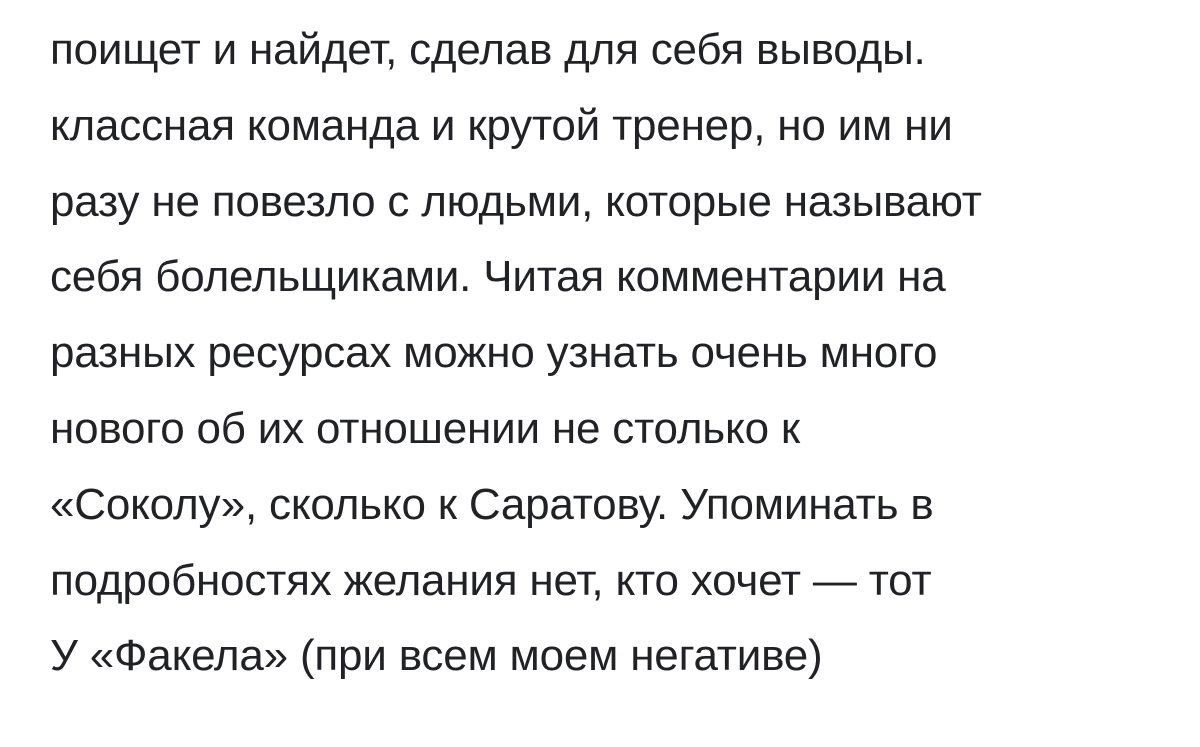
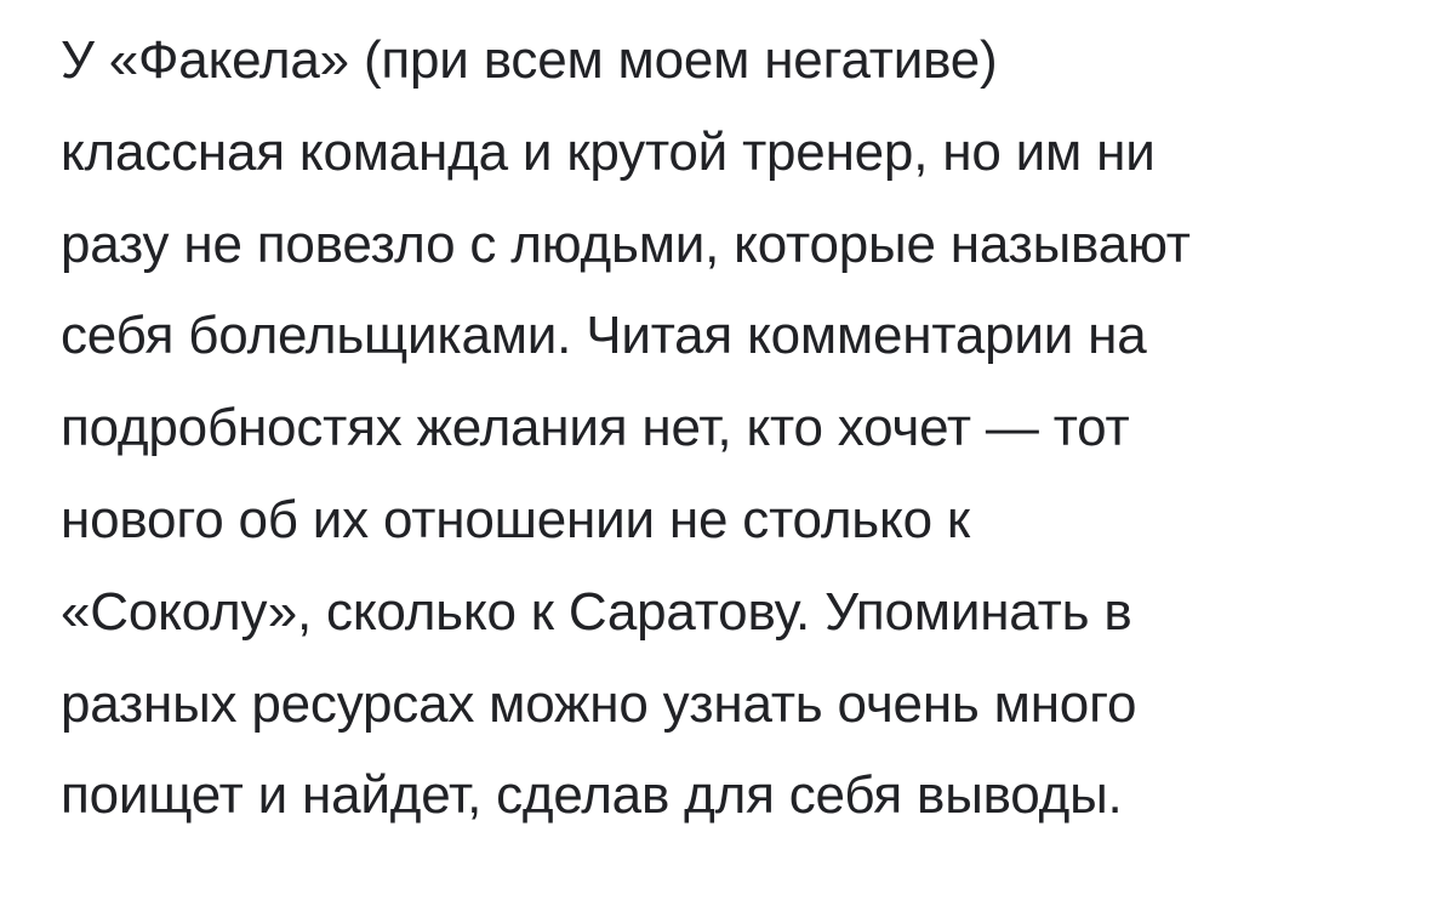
- поищет и найдет, сделав для себя выводы.
+ У «Факела» (при всем моем негативе)
  классная команда и крутой тренер, но им ни
  разу не повезло с людьми, которые называют
  себя болельщиками. Читая комментарии на
- разных ресурсах можно узнать очень много
+ подробностях желания нет, кто хочет — тот
  нового об их отношении не столько к
  «Соколу», сколько к Саратову. Упоминать в
- подробностях желания нет, кто хочет — тот
+ разных ресурсах можно узнать очень много
- У «Факела» (при всем моем негативе)
+ поищет и найдет, сделав для себя выводы.
